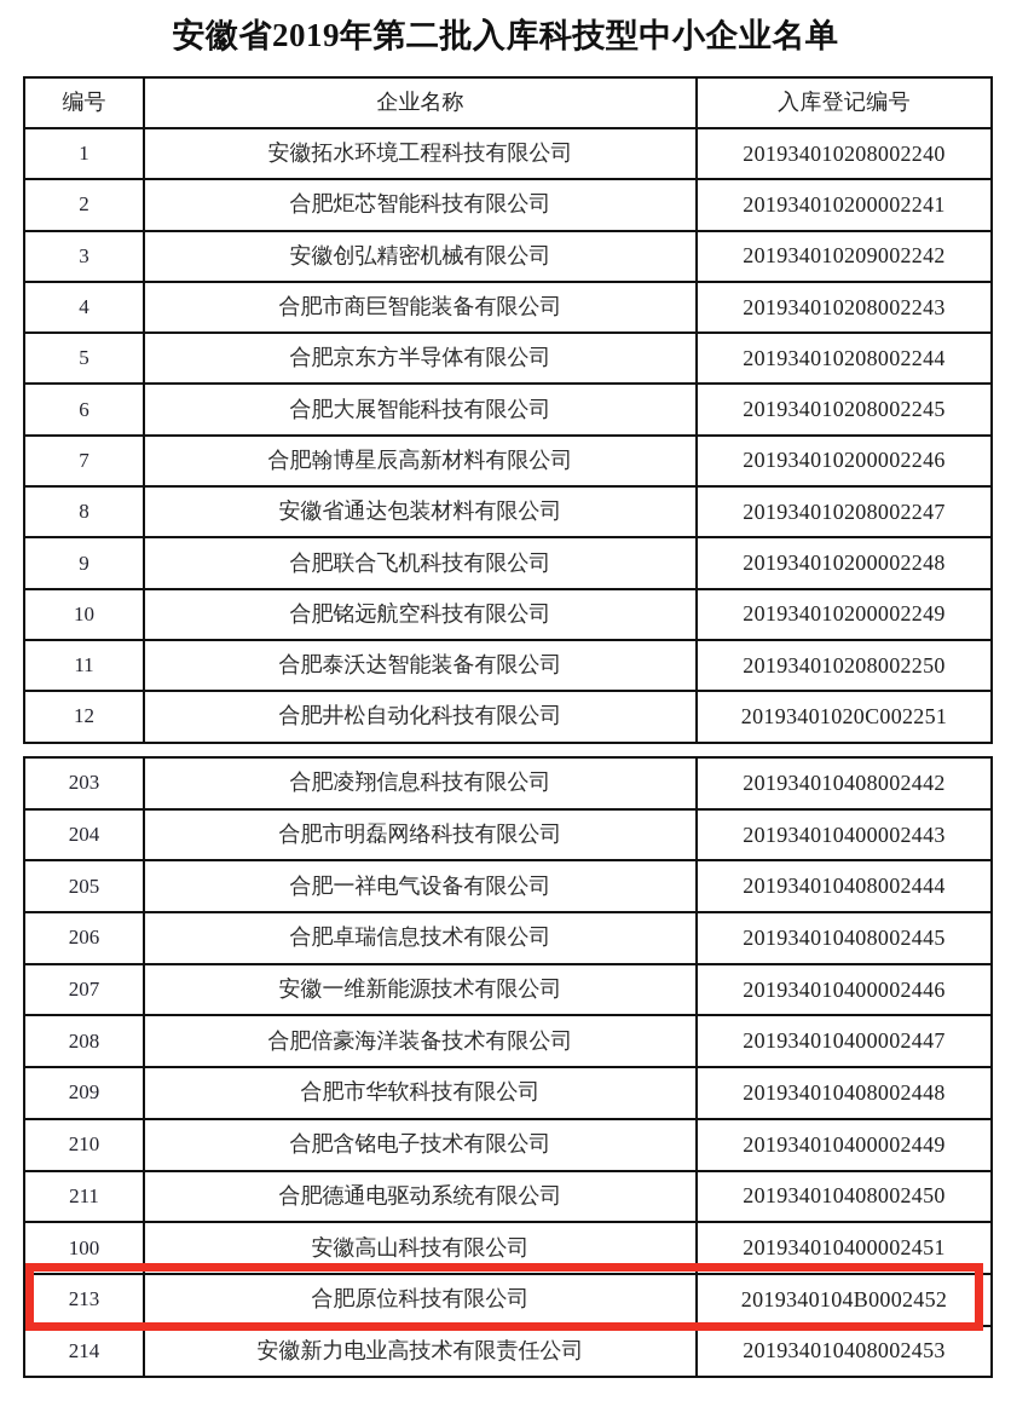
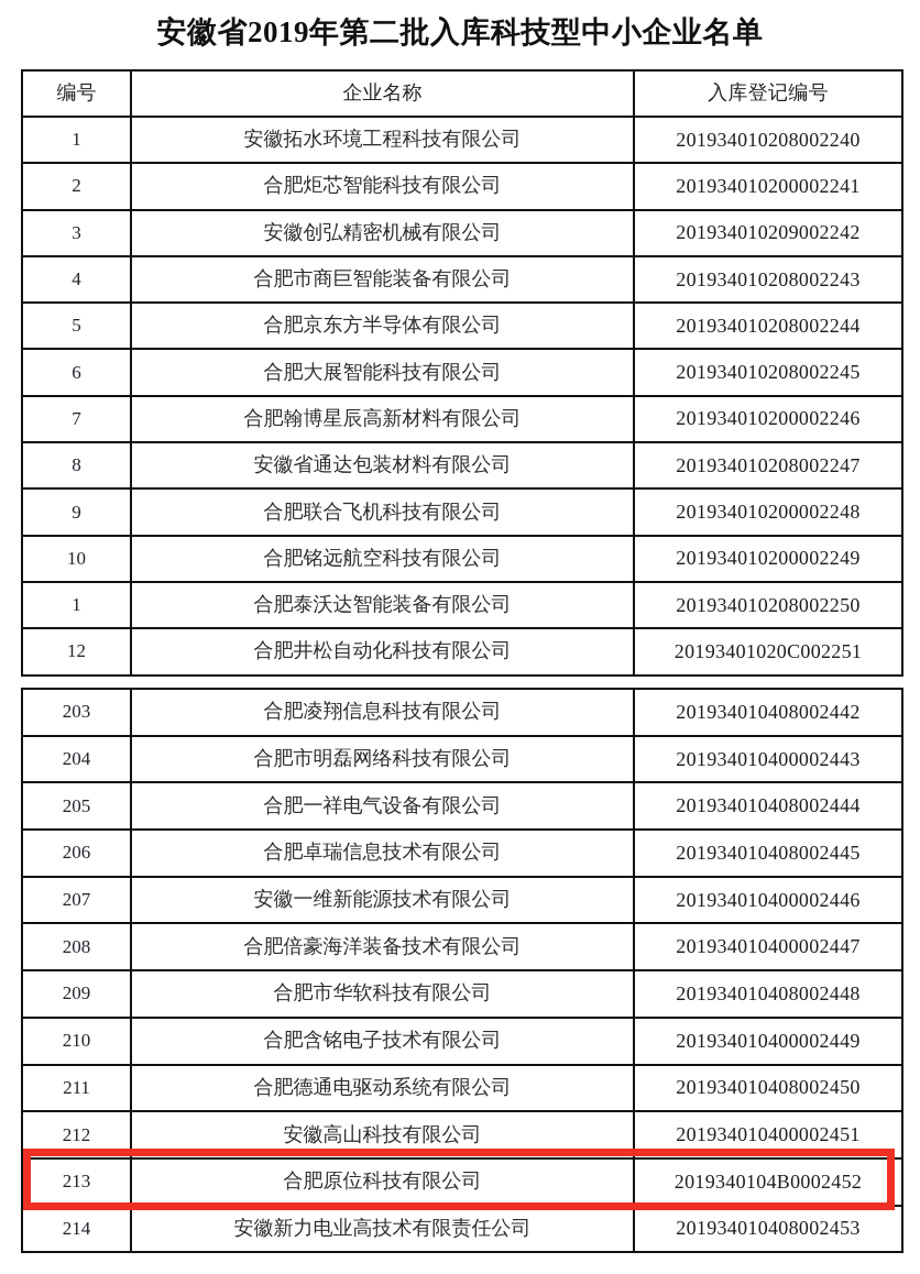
  安徽省2019年第二批入库科技型中小企业名单
  编号	企业名称	入库登记编号
  1	安徽拓水环境工程科技有限公司	201934010208002240
  2	合肥炬芯智能科技有限公司	201934010200002241
  3	安徽创弘精密机械有限公司	201934010209002242
  4	合肥市商巨智能装备有限公司	201934010208002243
  5	合肥京东方半导体有限公司	201934010208002244
  6	合肥大展智能科技有限公司	201934010208002245
  7	合肥翰博星辰高新材料有限公司	201934010200002246
  8	安徽省通达包装材料有限公司	201934010208002247
  9	合肥联合飞机科技有限公司	201934010200002248
  10	合肥铭远航空科技有限公司	201934010200002249
- 11	合肥泰沃达智能装备有限公司	201934010208002250
+ 1	合肥泰沃达智能装备有限公司	201934010208002250
  12	合肥井松自动化科技有限公司	20193401020C002251
  203	合肥凌翔信息科技有限公司	201934010408002442
  204	合肥市明磊网络科技有限公司	201934010400002443
  205	合肥一祥电气设备有限公司	201934010408002444
  206	合肥卓瑞信息技术有限公司	201934010408002445
  207	安徽一维新能源技术有限公司	201934010400002446
  208	合肥倍豪海洋装备技术有限公司	201934010400002447
  209	合肥市华软科技有限公司	201934010408002448
  210	合肥含铭电子技术有限公司	201934010400002449
  211	合肥德通电驱动系统有限公司	201934010408002450
- 100	安徽高山科技有限公司	201934010400002451
+ 212	安徽高山科技有限公司	201934010400002451
  213	合肥原位科技有限公司	2019340104B0002452
  214	安徽新力电业高技术有限责任公司	201934010408002453
